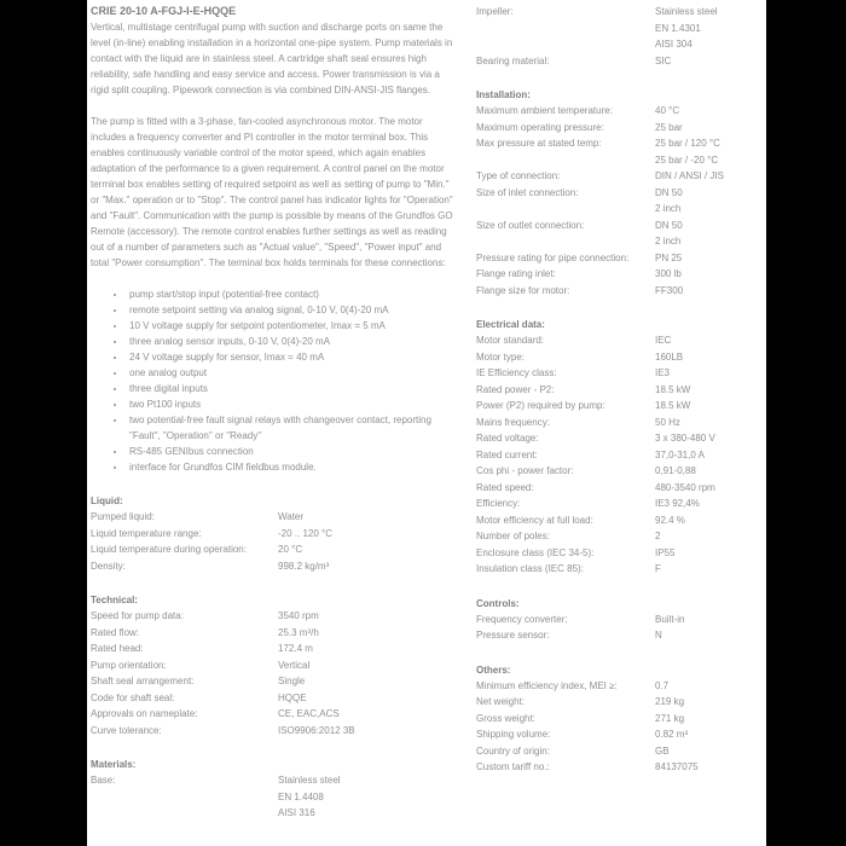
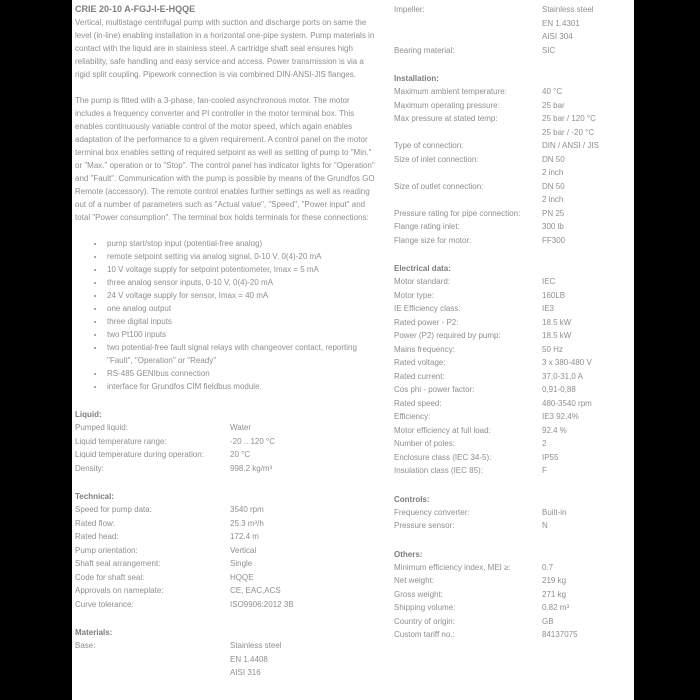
  CRIE 20-10 A-FGJ-I-E-HQQE
  Vertical, multistage centrifugal pump with suction and discharge ports on same the level (in-line) enabling installation in a horizontal one-pipe system. Pump materials in contact with the liquid are in stainless steel. A cartridge shaft seal ensures high reliability, safe handling and easy service and access. Power transmission is via a rigid split coupling. Pipework connection is via combined DIN-ANSI-JIS flanges.
  The pump is fitted with a 3-phase, fan-cooled asynchronous motor. The motor includes a frequency converter and PI controller in the motor terminal box. This enables continuously variable control of the motor speed, which again enables adaptation of the performance to a given requirement. A control panel on the motor terminal box enables setting of required setpoint as well as setting of pump to "Min." or "Max." operation or to "Stop". The control panel has indicator lights for "Operation" and "Fault". Communication with the pump is possible by means of the Grundfos GO Remote (accessory). The remote control enables further settings as well as reading out of a number of parameters such as "Actual value", "Speed", "Power input" and total "Power consumption". The terminal box holds terminals for these connections:
- pump start/stop input (potential-free contact)
+ pump start/stop input (potential-free analog)
  remote setpoint setting via analog signal, 0-10 V, 0(4)-20 mA
  10 V voltage supply for setpoint potentiometer, Imax = 5 mA
  three analog sensor inputs, 0-10 V, 0(4)-20 mA
  24 V voltage supply for sensor, Imax = 40 mA
  one analog output
  three digital inputs
  two Pt100 inputs
  two potential-free fault signal relays with changeover contact, reporting "Fault", "Operation" or "Ready"
  RS-485 GENIbus connection
  interface for Grundfos CIM fieldbus module.
  Liquid:
  Pumped liquid:
  Water
  Liquid temperature range:
  -20 .. 120 °C
  Liquid temperature during operation:
  20 °C
  Density:
  998.2 kg/m³
  Technical:
  Speed for pump data:
  3540 rpm
  Rated flow:
  25.3 m³/h
  Rated head:
  172.4 m
  Pump orientation:
  Vertical
  Shaft seal arrangement:
  Single
  Code for shaft seal:
  HQQE
  Approvals on nameplate:
  CE, EAC,ACS
  Curve tolerance:
  ISO9906:2012 3B
  Materials:
  Base:
  Stainless steel
  EN 1.4408
  AISI 316
  Impeller:
  Stainless steel
  EN 1.4301
  AISI 304
  Bearing material:
  SIC
  Installation:
  Maximum ambient temperature:
  40 °C
  Maximum operating pressure:
  25 bar
  Max pressure at stated temp:
  25 bar / 120 °C
  25 bar / -20 °C
  Type of connection:
  DIN / ANSI / JIS
  Size of inlet connection:
  DN 50
  2 inch
  Size of outlet connection:
  DN 50
  2 inch
  Pressure rating for pipe connection:
  PN 25
  Flange rating inlet:
  300 lb
  Flange size for motor:
  FF300
  Electrical data:
  Motor standard:
  IEC
  Motor type:
  160LB
  IE Efficiency class:
  IE3
  Rated power - P2:
  18.5 kW
  Power (P2) required by pump:
  18.5 kW
  Mains frequency:
  50 Hz
  Rated voltage:
  3 x 380-480 V
  Rated current:
  37,0-31,0 A
  Cos phi - power factor:
  0,91-0,88
  Rated speed:
  480-3540 rpm
  Efficiency:
  IE3 92,4%
  Motor efficiency at full load:
  92.4 %
  Number of poles:
  2
  Enclosure class (IEC 34-5):
  IP55
  Insulation class (IEC 85):
  F
  Controls:
  Frequency converter:
  Built-in
  Pressure sensor:
  N
  Others:
  Minimum efficiency index, MEI ≥:
  0.7
  Net weight:
  219 kg
  Gross weight:
  271 kg
  Shipping volume:
  0.82 m³
  Country of origin:
  GB
  Custom tariff no.:
  84137075
